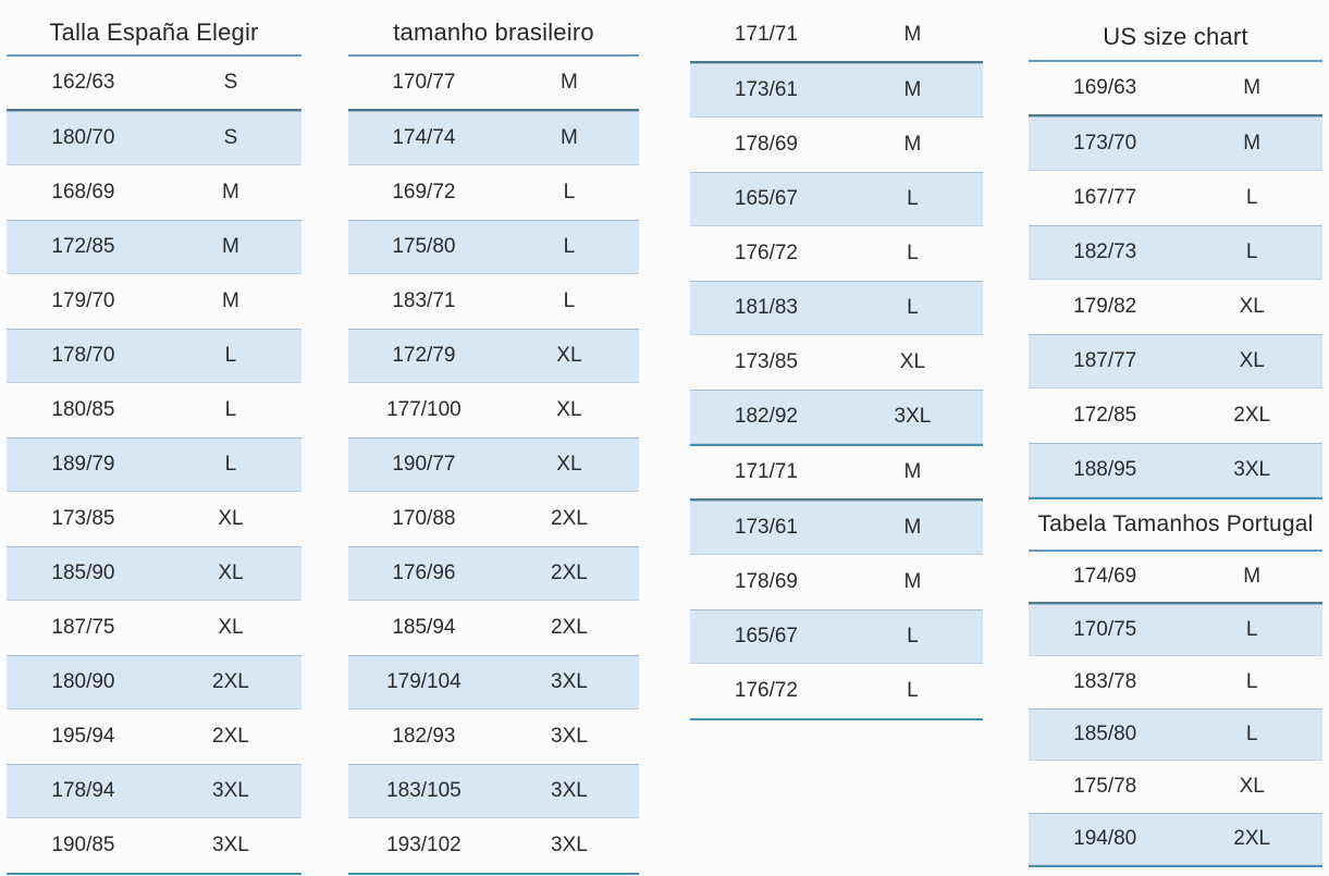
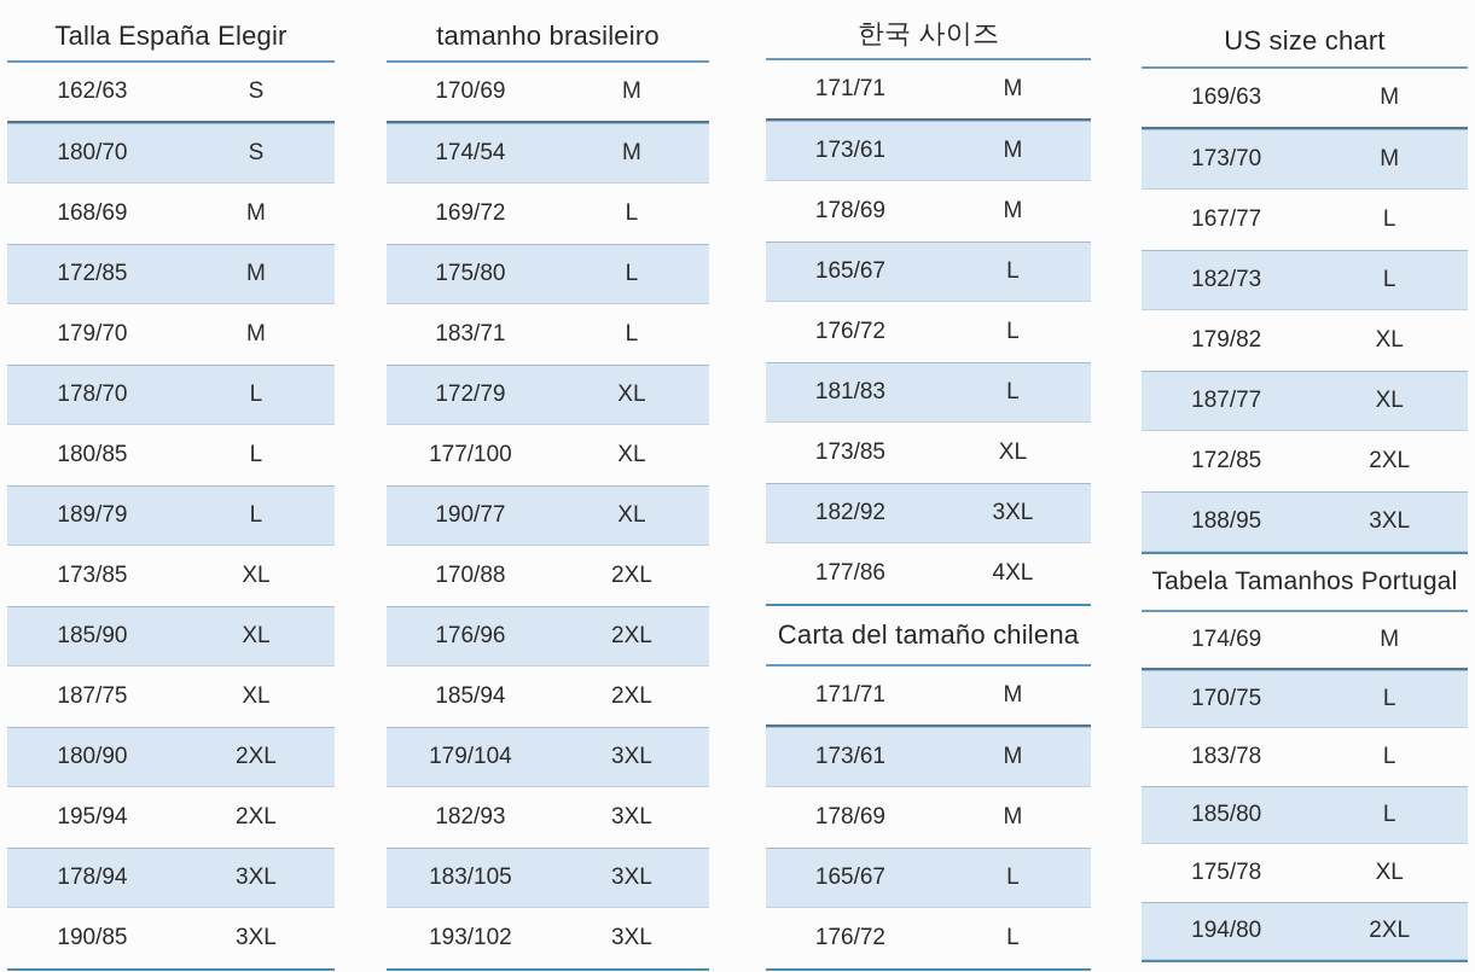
  Talla España Elegir
  162/63
  S
  180/70
  S
  168/69
  M
  172/85
  M
  179/70
  M
  178/70
  L
  180/85
  L
  189/79
  L
  173/85
  XL
  185/90
  XL
  187/75
  XL
  180/90
  2XL
  195/94
  2XL
  178/94
  3XL
  190/85
  3XL
  tamanho brasileiro
- 170/77
+ 170/69
  M
- 174/74
+ 174/54
  M
  169/72
  L
  175/80
  L
  183/71
  L
  172/79
  XL
  177/100
  XL
  190/77
  XL
  170/88
  2XL
  176/96
  2XL
  185/94
  2XL
  179/104
  3XL
  182/93
  3XL
  183/105
  3XL
  193/102
  3XL
+ 한국 사이즈
  171/71
  M
  173/61
  M
  178/69
  M
  165/67
  L
  176/72
  L
  181/83
  L
  173/85
  XL
  182/92
  3XL
+ 177/86
+ 4XL
+ Carta del tamaño chilena
  171/71
  M
  173/61
  M
  178/69
  M
  165/67
  L
  176/72
  L
  US size chart
  169/63
  M
  173/70
  M
  167/77
  L
  182/73
  L
  179/82
  XL
  187/77
  XL
  172/85
  2XL
  188/95
  3XL
  Tabela Tamanhos Portugal
  174/69
  M
  170/75
  L
  183/78
  L
  185/80
  L
  175/78
  XL
  194/80
  2XL
